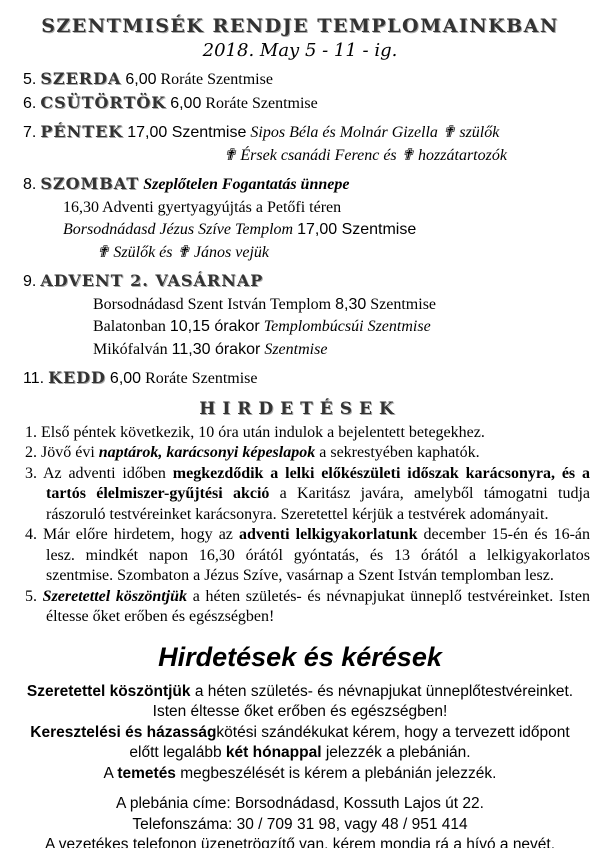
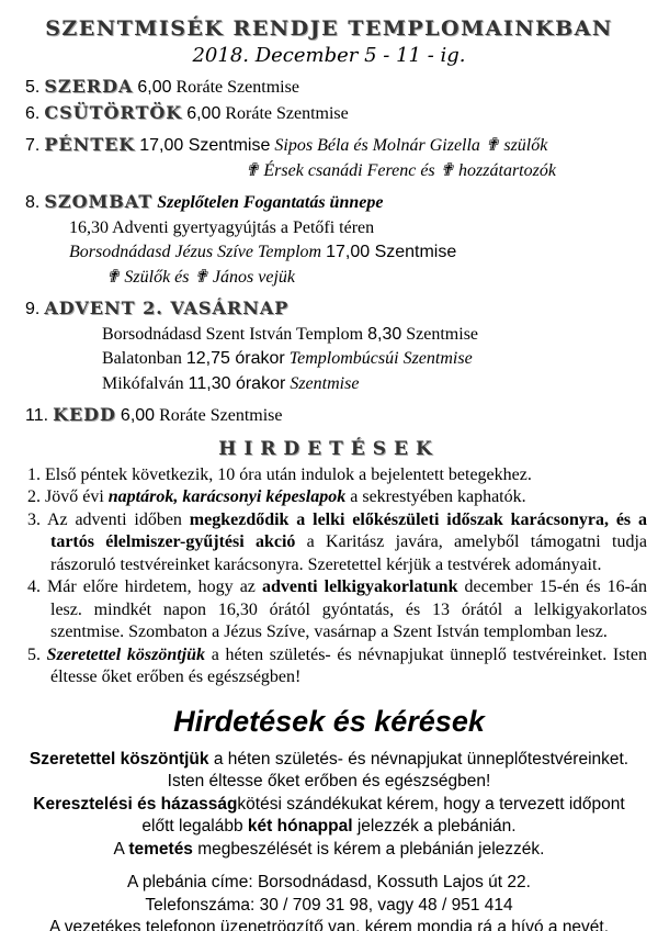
  SZENTMISÉK RENDJE TEMPLOMAINKBAN
- 2018. May 5 - 11 - ig.
+ 2018. December 5 - 11 - ig.
  5. SZERDA 6,00 Roráte Szentmise
  6. CSÜTÖRTÖK 6,00 Roráte Szentmise
  7. PÉNTEK 17,00 Szentmise Sipos Béla és Molnár Gizella ✟ szülők
  ✟ Érsek csanádi Ferenc és ✟ hozzátartozók
  8. SZOMBAT Szeplőtelen Fogantatás ünnepe
  16,30 Adventi gyertyagyújtás a Petőfi téren
  Borsodnádasd Jézus Szíve Templom 17,00 Szentmise
  ✟ Szülők és ✟ János vejük
  9. ADVENT 2. VASÁRNAP
  Borsodnádasd Szent István Templom 8,30 Szentmise
- Balatonban 10,15 órakor Templombúcsúi Szentmise
+ Balatonban 12,75 órakor Templombúcsúi Szentmise
  Mikófalván 11,30 órakor Szentmise
  11. KEDD 6,00 Roráte Szentmise
  HIRDETÉSEK
  1. Első péntek következik, 10 óra után indulok a bejelentett betegekhez.
  2. Jövő évi naptárok, karácsonyi képeslapok a sekrestyében kaphatók.
  3. Az adventi időben megkezdődik a lelki előkészületi időszak karácsonyra, és a tartós élelmiszer-gyűjtési akció a Karitász javára, amelyből támogatni tudja rászoruló testvéreinket karácsonyra. Szeretettel kérjük a testvérek adományait.
  4. Már előre hirdetem, hogy az adventi lelkigyakorlatunk december 15-én és 16-án lesz. mindkét napon 16,30 órától gyóntatás, és 13 órától a lelkigyakorlatos szentmise. Szombaton a Jézus Szíve, vasárnap a Szent István templomban lesz.
  5. Szeretettel köszöntjük a héten születés- és névnapjukat ünneplő testvéreinket. Isten éltesse őket erőben és egészségben!
  Hirdetések és kérések
  Szeretettel köszöntjük a héten születés- és névnapjukat ünneplőtestvéreinket.
  Isten éltesse őket erőben és egészségben!
  Keresztelési és házasságkötési szándékukat kérem, hogy a tervezett időpont
  előtt legalább két hónappal jelezzék a plebánián.
  A temetés megbeszélését is kérem a plebánián jelezzék.
  A plebánia címe: Borsodnádasd, Kossuth Lajos út 22.
  Telefonszáma: 30 / 709 31 98, vagy 48 / 951 414
  A vezetékes telefonon üzenetrögzítő van, kérem mondja rá a hívó a nevét,
